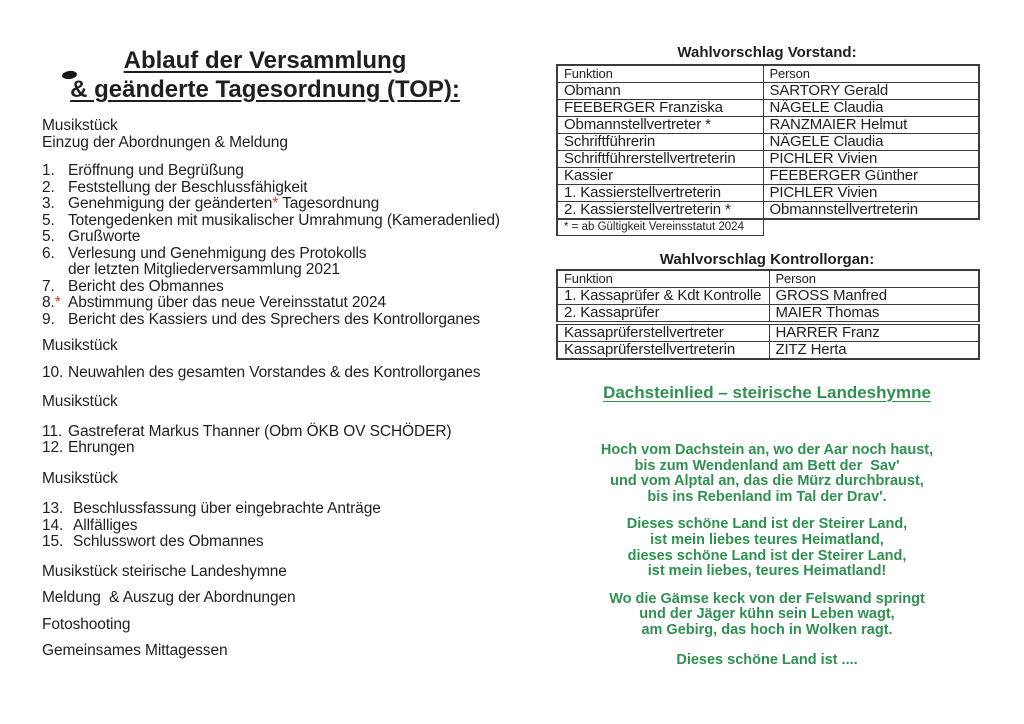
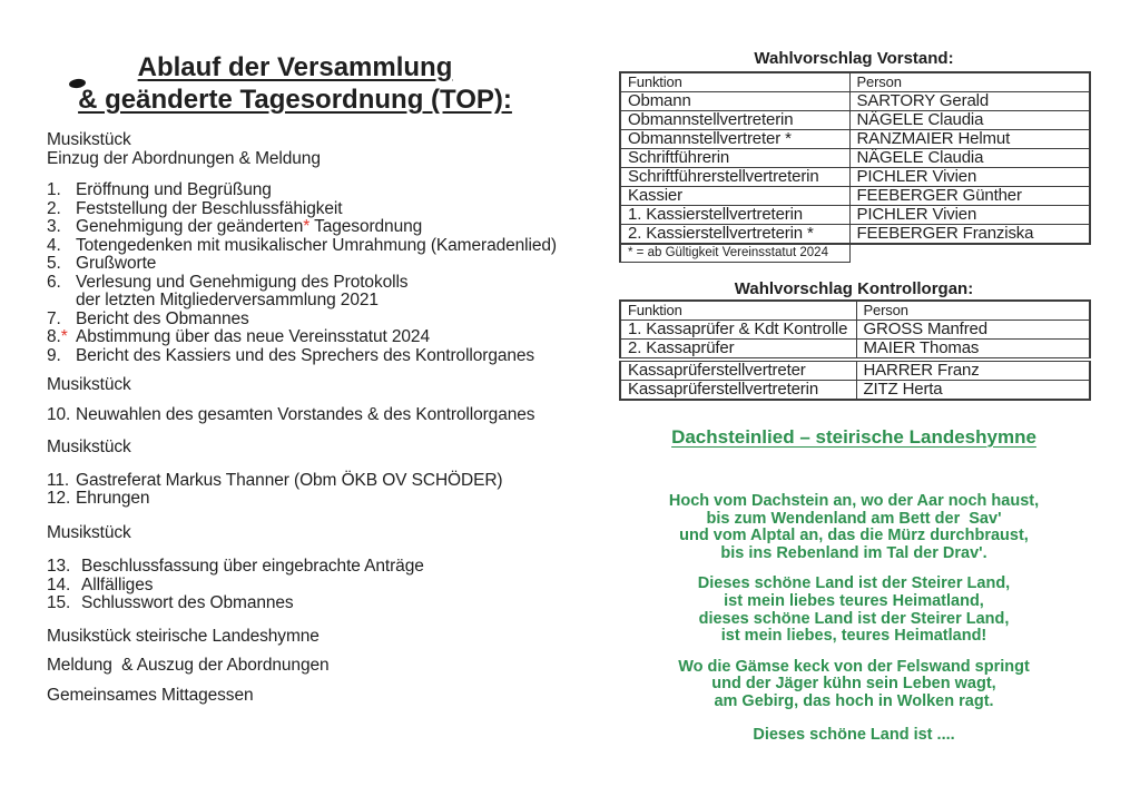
  Ablauf der Versammlung
  & geänderte Tagesordnung (TOP):
  Musikstück
  Einzug der Abordnungen & Meldung
  1. Eröffnung und Begrüßung
  2. Feststellung der Beschlussfähigkeit
  3. Genehmigung der geänderten* Tagesordnung
- 5. Totengedenken mit musikalischer Umrahmung (Kameradenlied)
+ 4. Totengedenken mit musikalischer Umrahmung (Kameradenlied)
  5. Grußworte
  6. Verlesung und Genehmigung des Protokolls
  der letzten Mitgliederversammlung 2021
  7. Bericht des Obmannes
  8.* Abstimmung über das neue Vereinsstatut 2024
  9. Bericht des Kassiers und des Sprechers des Kontrollorganes
  Musikstück
  10. Neuwahlen des gesamten Vorstandes & des Kontrollorganes
  Musikstück
  11. Gastreferat Markus Thanner (Obm ÖKB OV SCHÖDER)
  12. Ehrungen
  Musikstück
  13. Beschlussfassung über eingebrachte Anträge
  14. Allfälliges
  15. Schlusswort des Obmannes
  Musikstück steirische Landeshymne
  Meldung & Auszug der Abordnungen
- Fotoshooting
  Gemeinsames Mittagessen
  Wahlvorschlag Vorstand:
  Funktion	Person
  Obmann	SARTORY Gerald
- FEEBERGER Franziska	NÄGELE Claudia
+ Obmannstellvertreterin	NÄGELE Claudia
  Obmannstellvertreter *	RANZMAIER Helmut
  Schriftführerin	NÄGELE Claudia
  Schriftführerstellvertreterin	PICHLER Vivien
  Kassier	FEEBERGER Günther
  1. Kassierstellvertreterin	PICHLER Vivien
- 2. Kassierstellvertreterin *	Obmannstellvertreterin
+ 2. Kassierstellvertreterin *	FEEBERGER Franziska
  * = ab Gültigkeit Vereinsstatut 2024
  Wahlvorschlag Kontrollorgan:
  Funktion	Person
  1. Kassaprüfer & Kdt Kontrolle	GROSS Manfred
  2. Kassaprüfer	MAIER Thomas
  Kassaprüferstellvertreter	HARRER Franz
  Kassaprüferstellvertreterin	ZITZ Herta
  Dachsteinlied – steirische Landeshymne
  Hoch vom Dachstein an, wo der Aar noch haust,
  bis zum Wendenland am Bett der Sav'
  und vom Alptal an, das die Mürz durchbraust,
  bis ins Rebenland im Tal der Drav'.
  Dieses schöne Land ist der Steirer Land,
  ist mein liebes teures Heimatland,
  dieses schöne Land ist der Steirer Land,
  ist mein liebes, teures Heimatland!
  Wo die Gämse keck von der Felswand springt
  und der Jäger kühn sein Leben wagt,
  am Gebirg, das hoch in Wolken ragt.
  Dieses schöne Land ist ....
